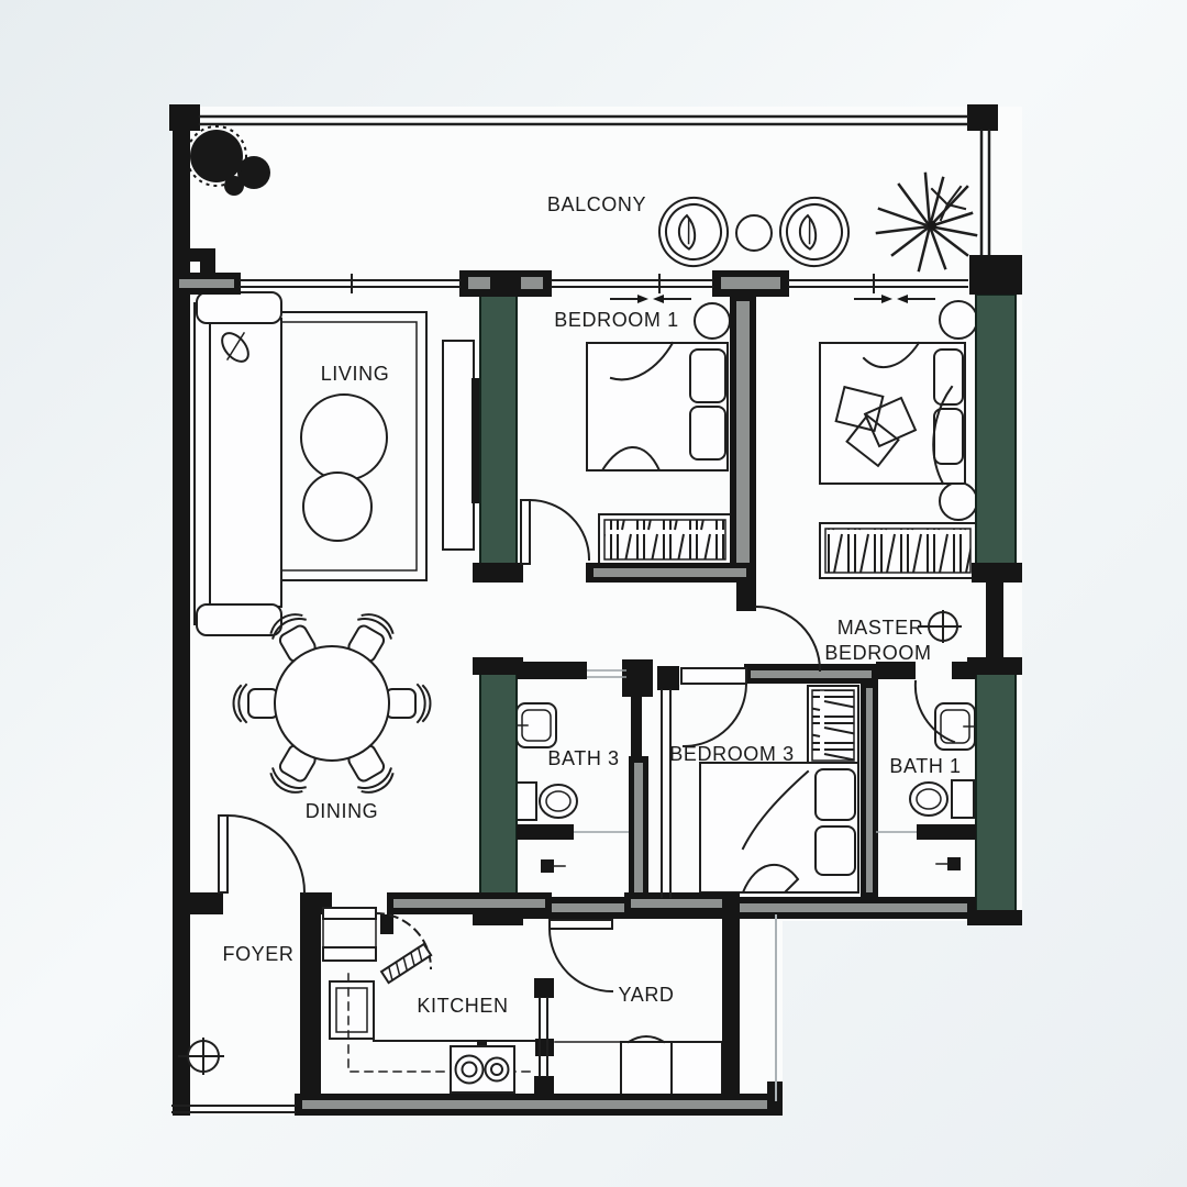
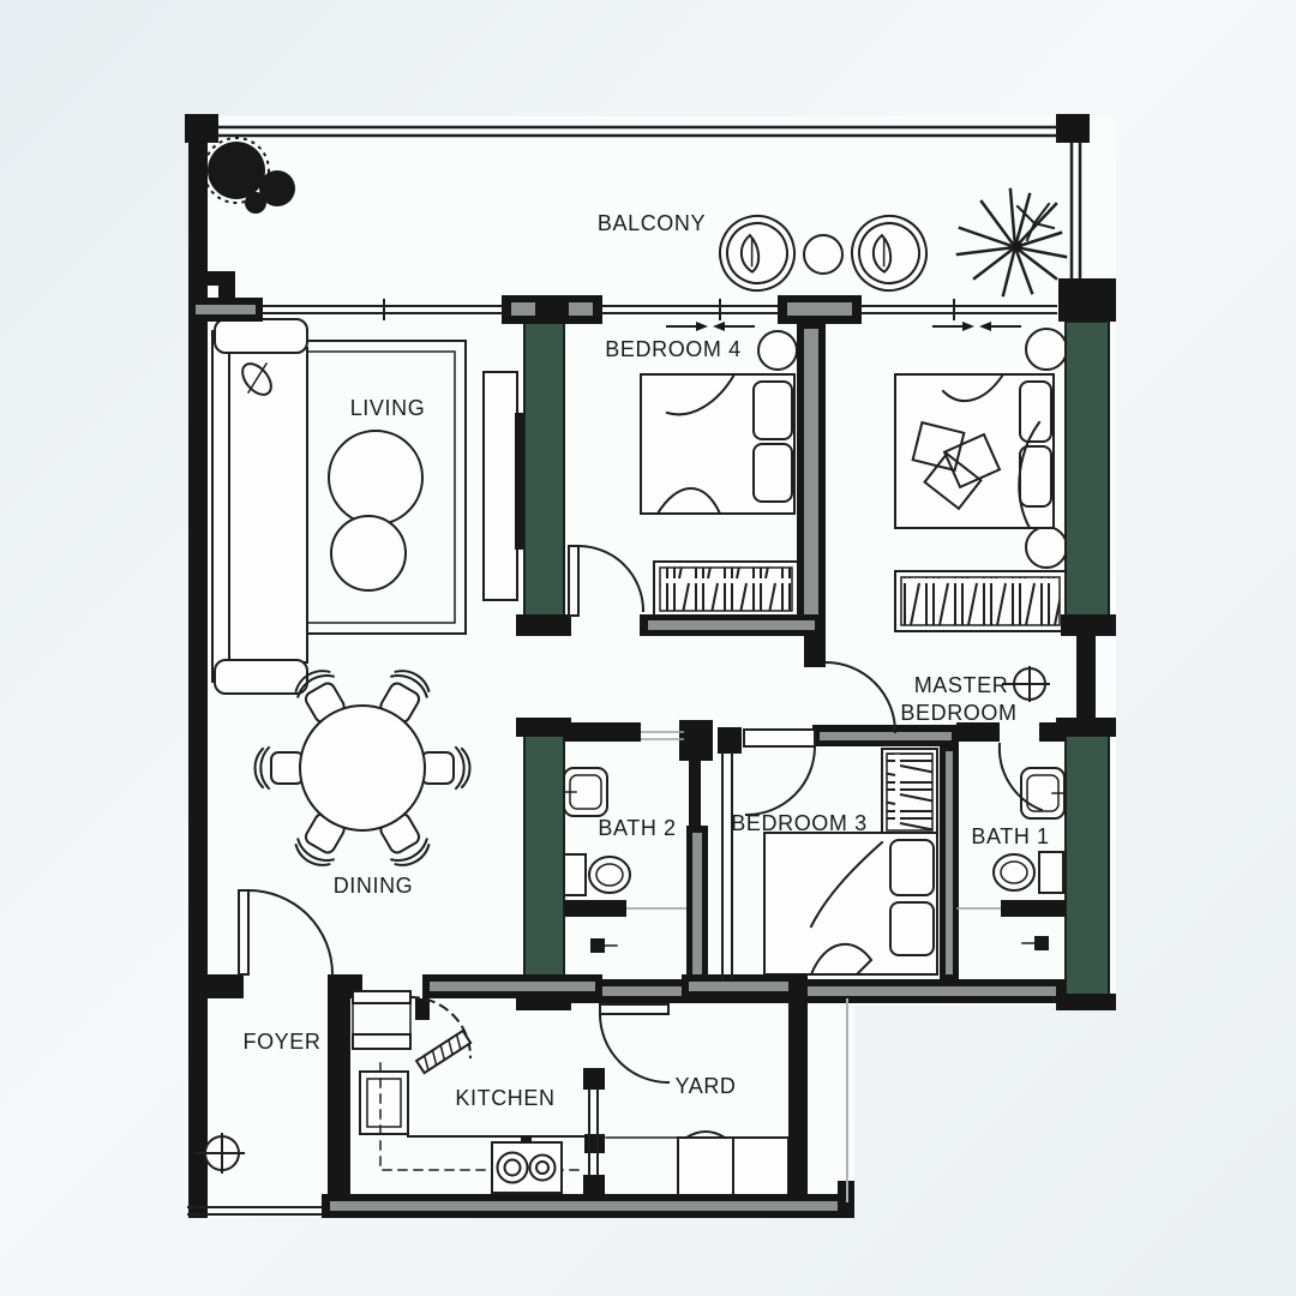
  BALCONY
  LIVING
- BEDROOM 1
+ BEDROOM 4
  MASTER
  BEDROOM
  DINING
- BATH 3
+ BATH 2
  BEDROOM 3
  BATH 1
  FOYER
  KITCHEN
  YARD
